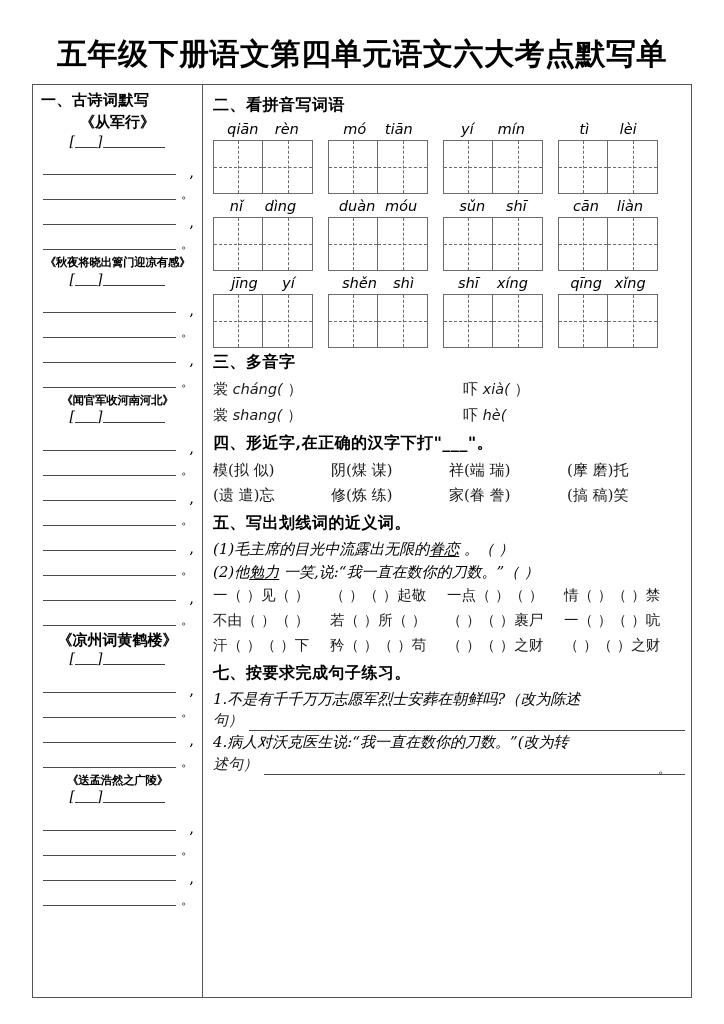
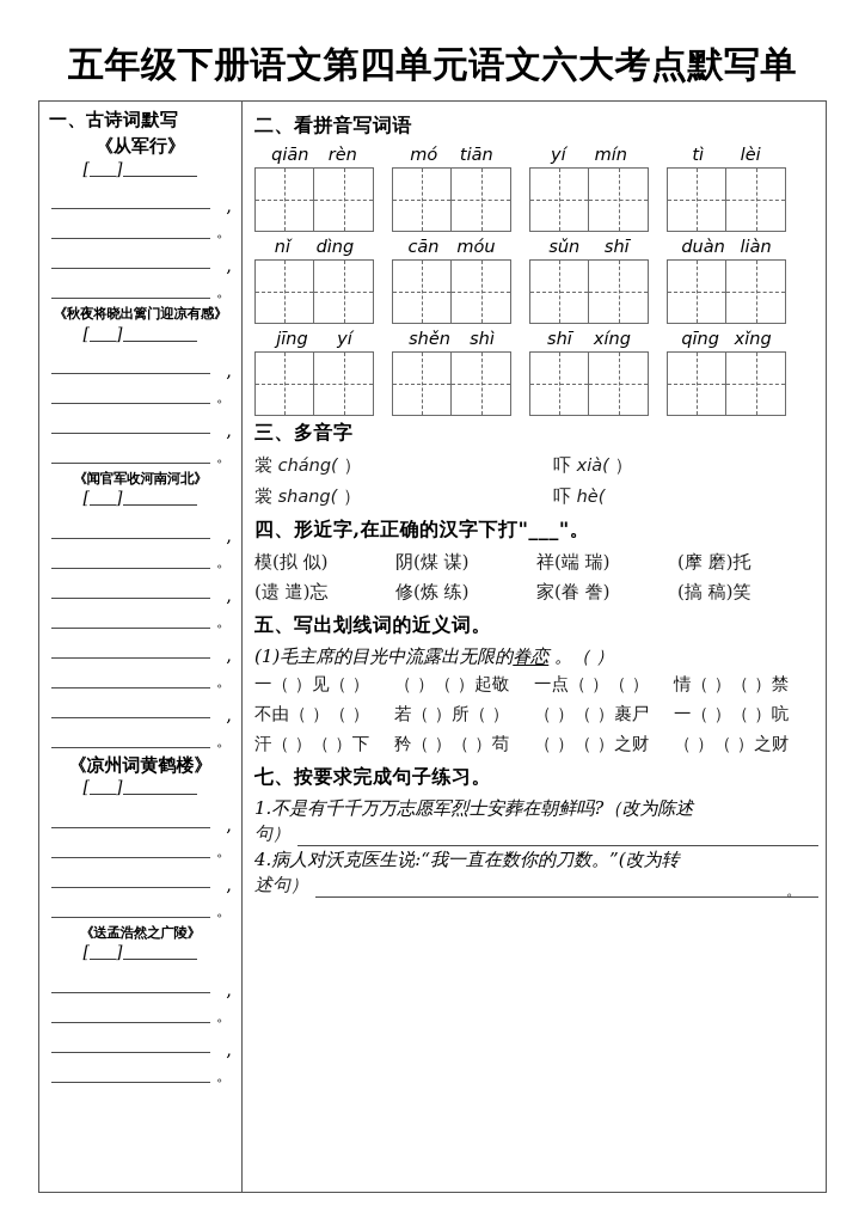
  五年级下册语文第四单元语文六大考点默写单
  一、古诗词默写
  《从军行》
  [ ]
  ,
  。
  ,
  。
  《秋夜将晓出篱门迎凉有感》
  [ ]
  ,
  。
  ,
  。
  《闻官军收河南河北》
  [ ]
  ,
  。
  ,
  。
  ,
  。
  ,
  。
  《凉州词黄鹤楼》
  [ ]
  ,
  。
  ,
  。
  《送孟浩然之广陵》
  [ ]
  ,
  。
  ,
  。
  二、看拼音写词语
  qiān
  rèn
  mó
  tiān
  yí
  mín
  tì
  lèi
  nǐ
  dìng
- duàn
+ cān
  móu
  sǔn
  shī
- cān
+ duàn
  liàn
  jīng
  yí
  shěn
  shì
  shī
  xíng
  qīng
  xǐng
  三、多音字
  裳 cháng( ）
  吓 xià( ）
  裳 shang( ）
  吓 hè(
  四、形近字,在正确的汉字下打"___"。
  模(拟 似)
  阴(煤 谋)
  祥(端 瑞)
  (摩 磨)托
  (遗 遣)忘
  修(炼 练)
  家(眷 誊)
  (搞 稿)笑
  五、写出划线词的近义词。
  (1)毛主席的目光中流露出无限的眷恋 。（ ）
- (2)他勉力 一笑,说:“我一直在数你的刀数。”（ ）
  一（ ）见（ ）
  （ ）（ ）起敬
  一点（ ）（ ）
  情（ ）（ ）禁
  不由（ ）（ ）
  若（ ）所（ ）
  （ ）（ ）裹尸
  一（ ）（ ）吭
  汗（ ）（ ）下
  矜（ ）（ ）苟
  （ ）（ ）之财
  （ ）（ ）之财
  七、按要求完成句子练习。
  1.不是有千千万万志愿军烈士安葬在朝鲜吗?（改为陈述
  句）
  4.病人对沃克医生说:“我一直在数你的刀数。”(改为转
  述句）
